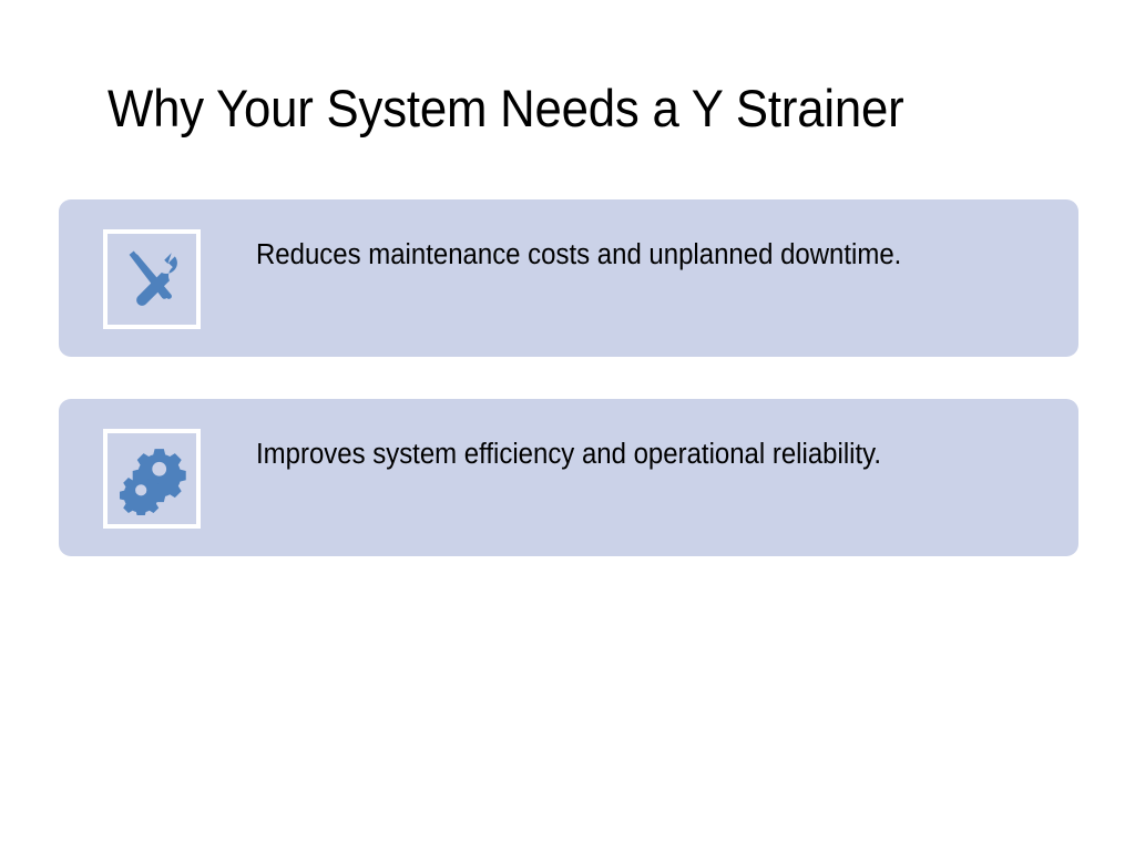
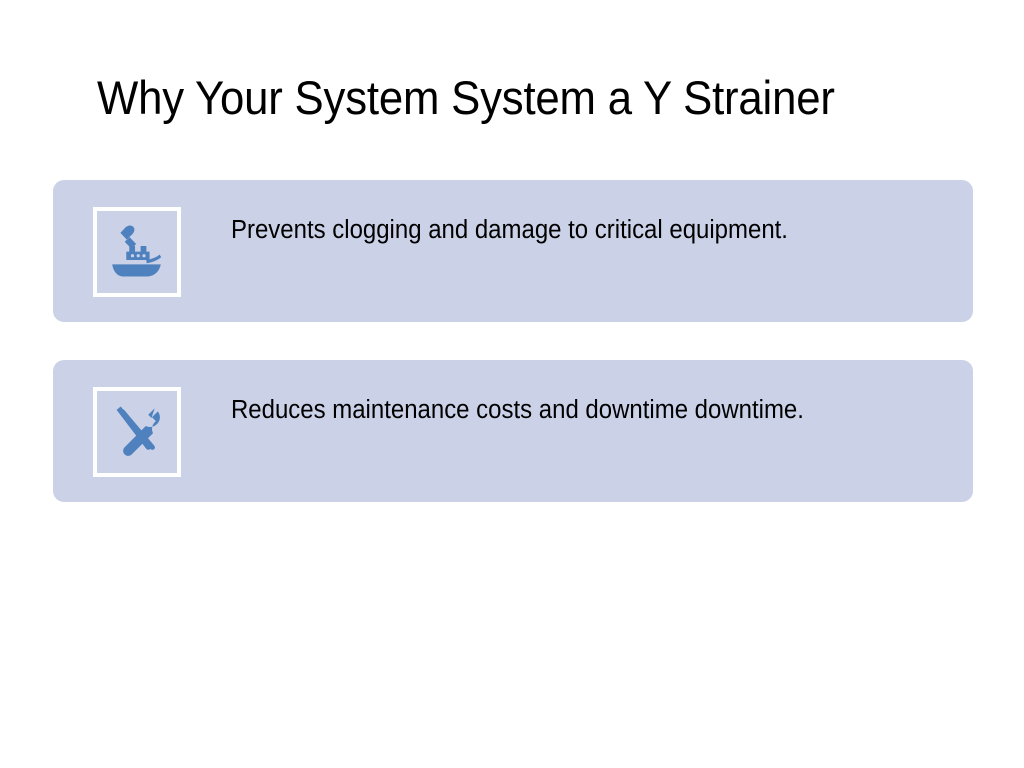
- Why Your System Needs a Y Strainer
+ Why Your System System a Y Strainer
+ Prevents clogging and damage to critical equipment.
- Reduces maintenance costs and unplanned downtime.
+ Reduces maintenance costs and downtime downtime.
- Improves system efficiency and operational reliability.
